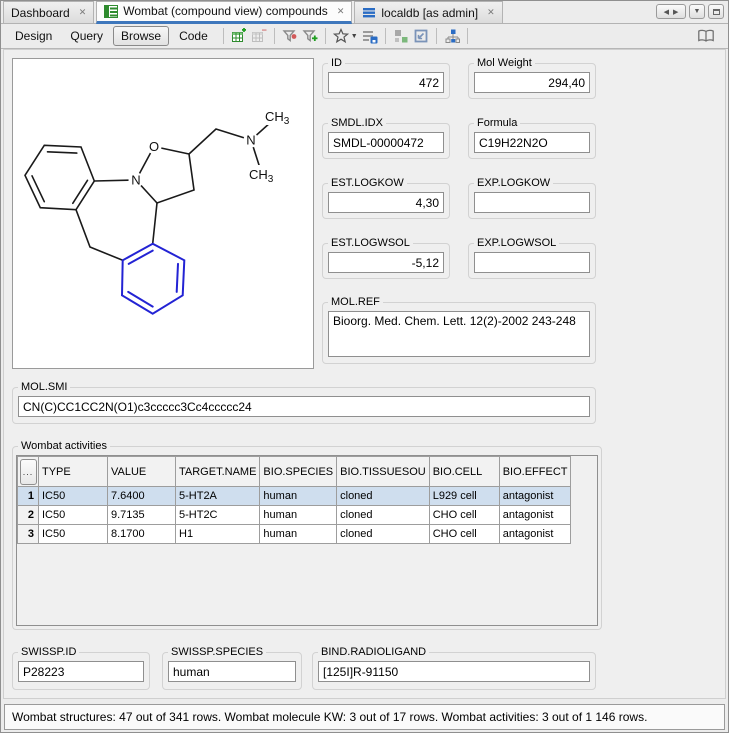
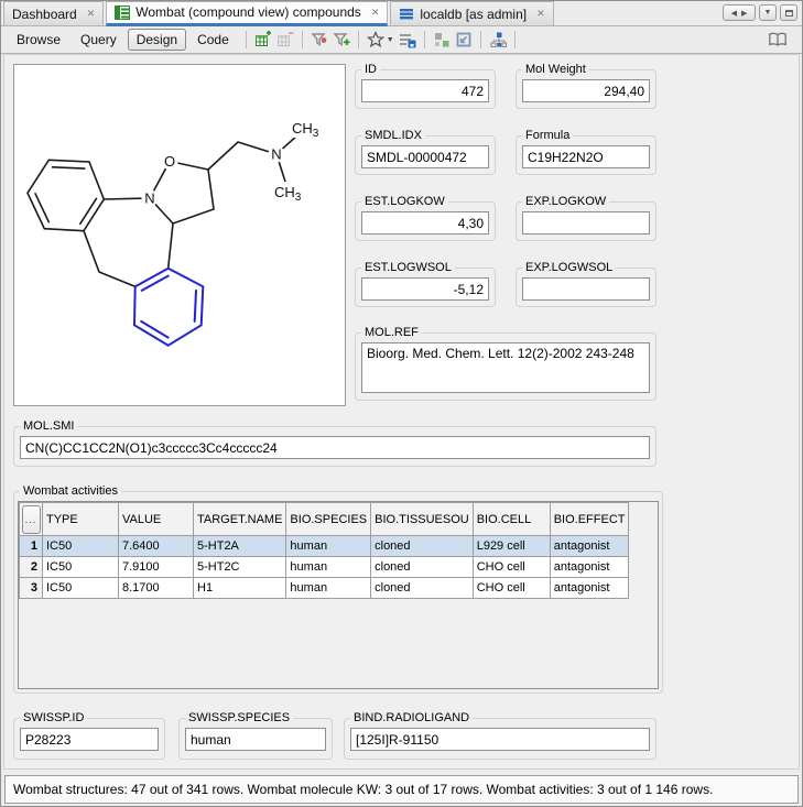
  Dashboard
  ✕
  Wombat (compound view) compounds
  ✕
  localdb [as admin]
  ✕
- Design
+ Browse
  Query
- Browse
+ Design
  Code
  N
  O
  N
  CH3
  CH3
  ID
  472
  Mol Weight
  294,40
  SMDL.IDX
  SMDL-00000472
  Formula
  C19H22N2O
  EST.LOGKOW
  4,30
  EXP.LOGKOW
  EST.LOGWSOL
  -5,12
  EXP.LOGWSOL
  MOL.REF
  Bioorg. Med. Chem. Lett. 12(2)-2002 243-248
  MOL.SMI
  CN(C)CC1CC2N(O1)c3ccccc3Cc4ccccc24
  Wombat activities
  ...	TYPE	VALUE	TARGET.NAME	BIO.SPECIES	BIO.TISSUESOU	BIO.CELL	BIO.EFFECT
  1	IC50	7.6400	5-HT2A	human	cloned	L929 cell	antagonist
- 2	IC50	9.7135	5-HT2C	human	cloned	CHO cell	antagonist
+ 2	IC50	7.9100	5-HT2C	human	cloned	CHO cell	antagonist
  3	IC50	8.1700	H1	human	cloned	CHO cell	antagonist
  SWISSP.ID
  P28223
  SWISSP.SPECIES
  human
  BIND.RADIOLIGAND
  [125I]R-91150
  Wombat structures: 47 out of 341 rows. Wombat molecule KW: 3 out of 17 rows. Wombat activities: 3 out of 1 146 rows.
